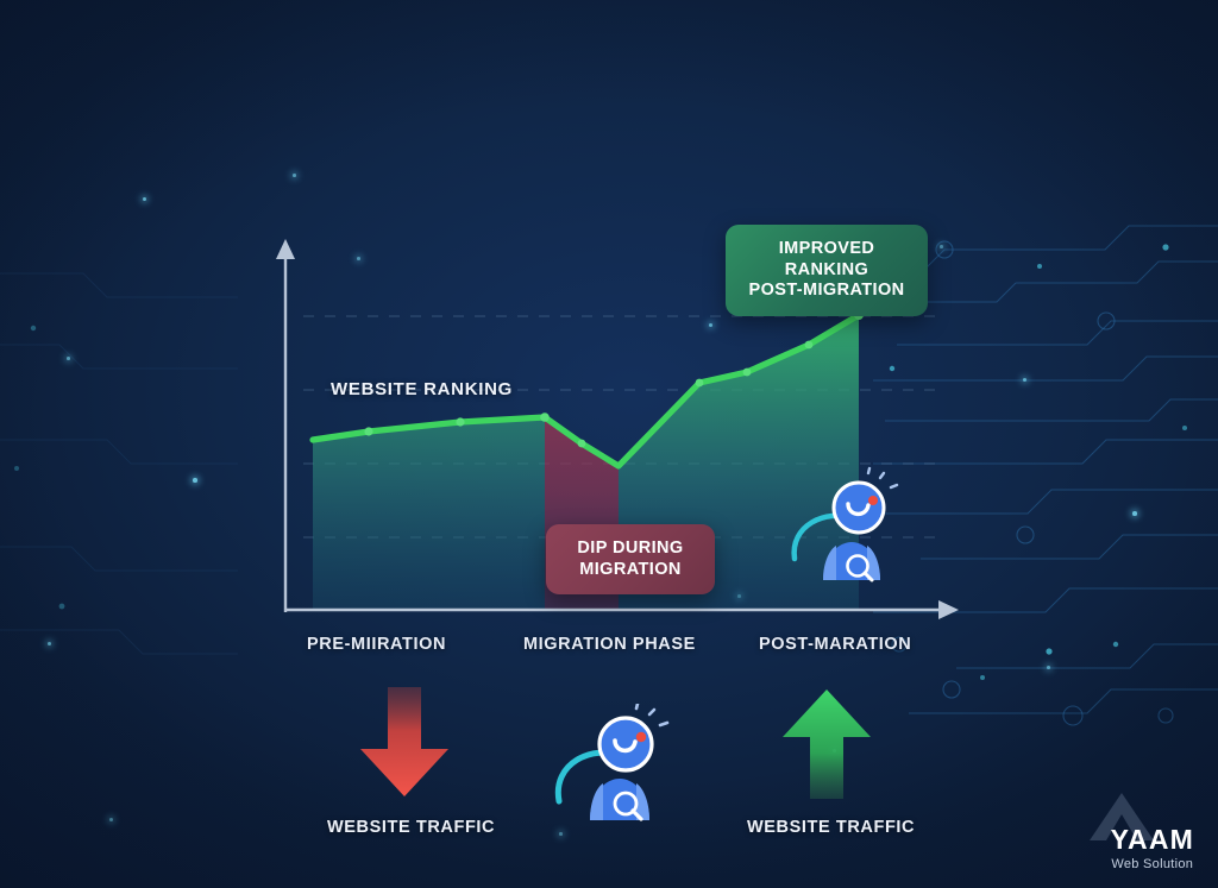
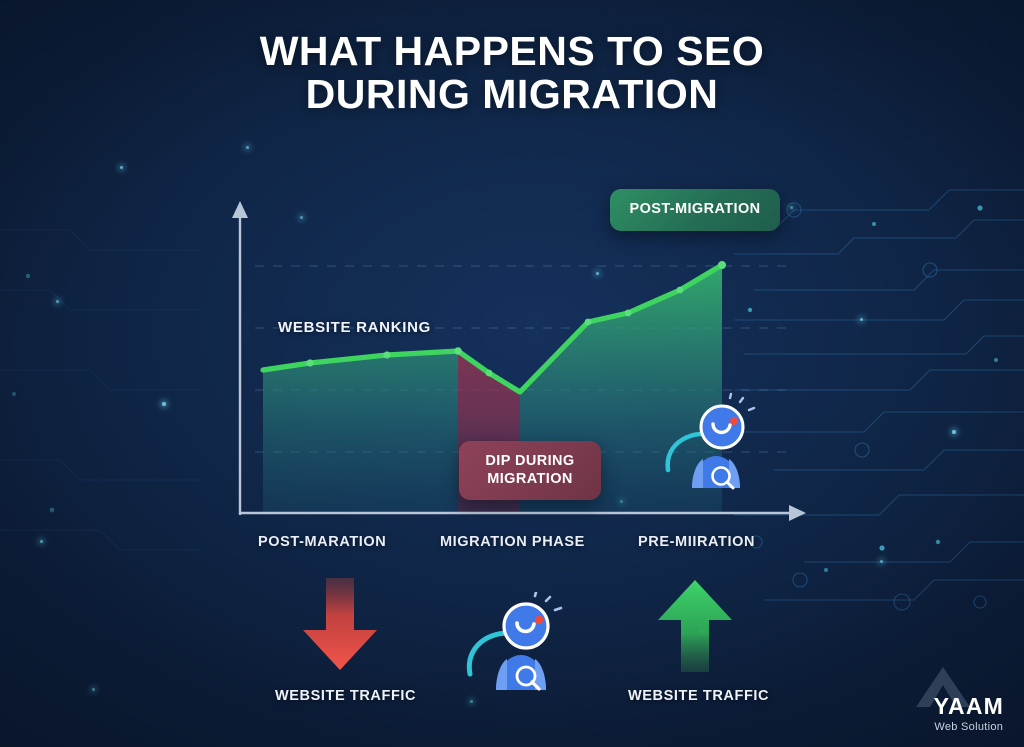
+ WHAT HAPPENS TO SEO
+ DURING MIGRATION
  WEBSITE RANKING
- PRE-MIIRATION
+ POST-MARATION
  MIGRATION PHASE
- POST-MARATION
+ PRE-MIIRATION
- IMPROVED RANKING
  POST-MIGRATION
  DIP DURING
  MIGRATION
  WEBSITE TRAFFIC
  WEBSITE TRAFFIC
  YAAM
  Web Solution
